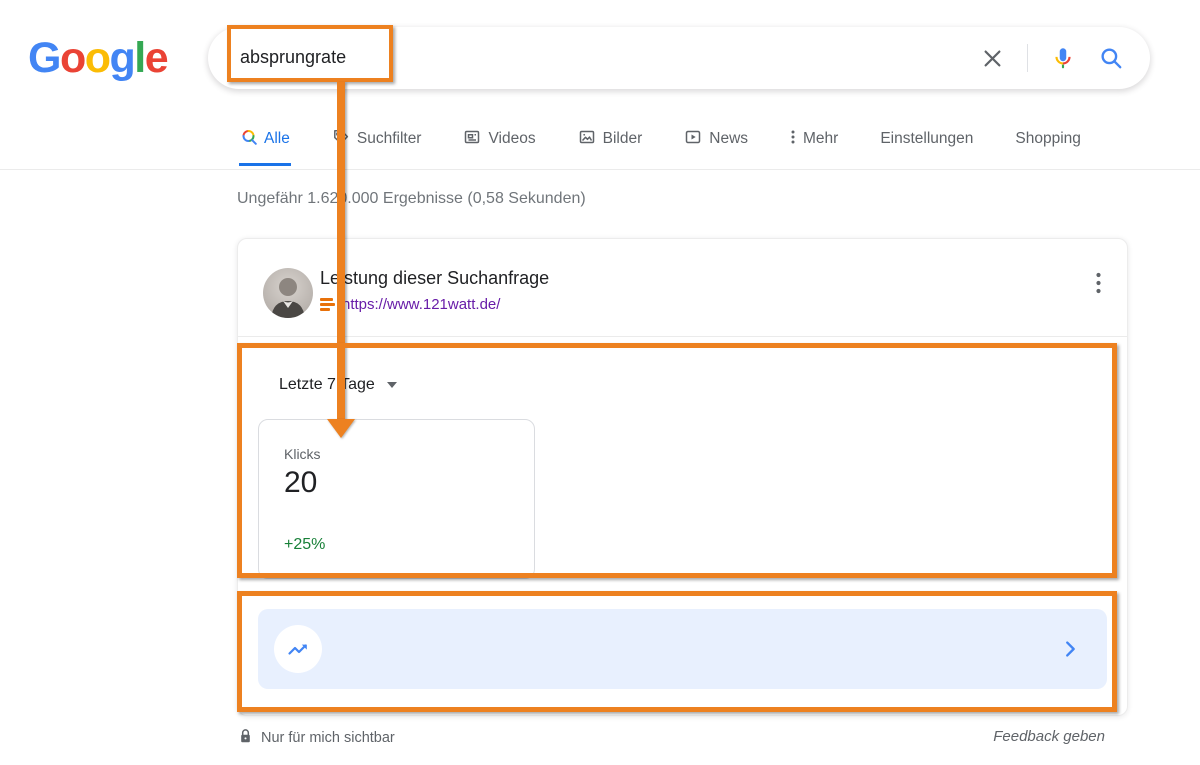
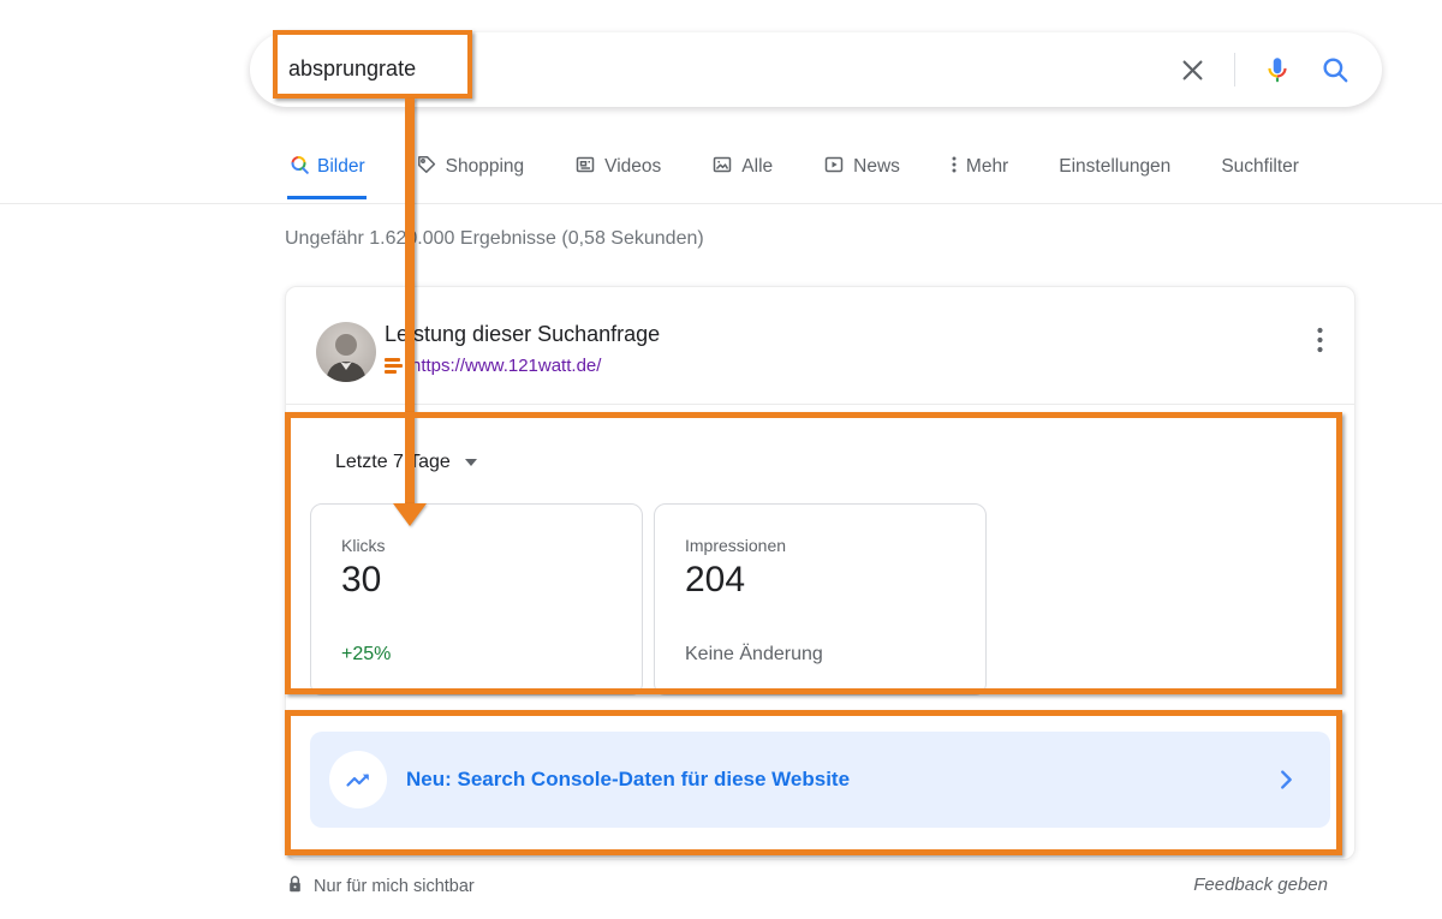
- Google
  absprungrate
- Alle
+ Bilder
- Suchfilter
+ Shopping
  Videos
- Bilder
+ Alle
  News
  Mehr
  Einstellungen
- Shopping
+ Suchfilter
  Ungefähr 1.62.000 Ergebnisse (0,58 Sekunden)
  Lestung dieser Suchanfrage
  https://www.121watt.de/
  Letzte 7age
  Klicks
- 20
+ 30
  +25%
+ Impressionen
+ 204
+ Keine Änderung
+ Neu: Search Console-Daten für diese Website
  Nur für mich sichtbar
  Feedback geben
